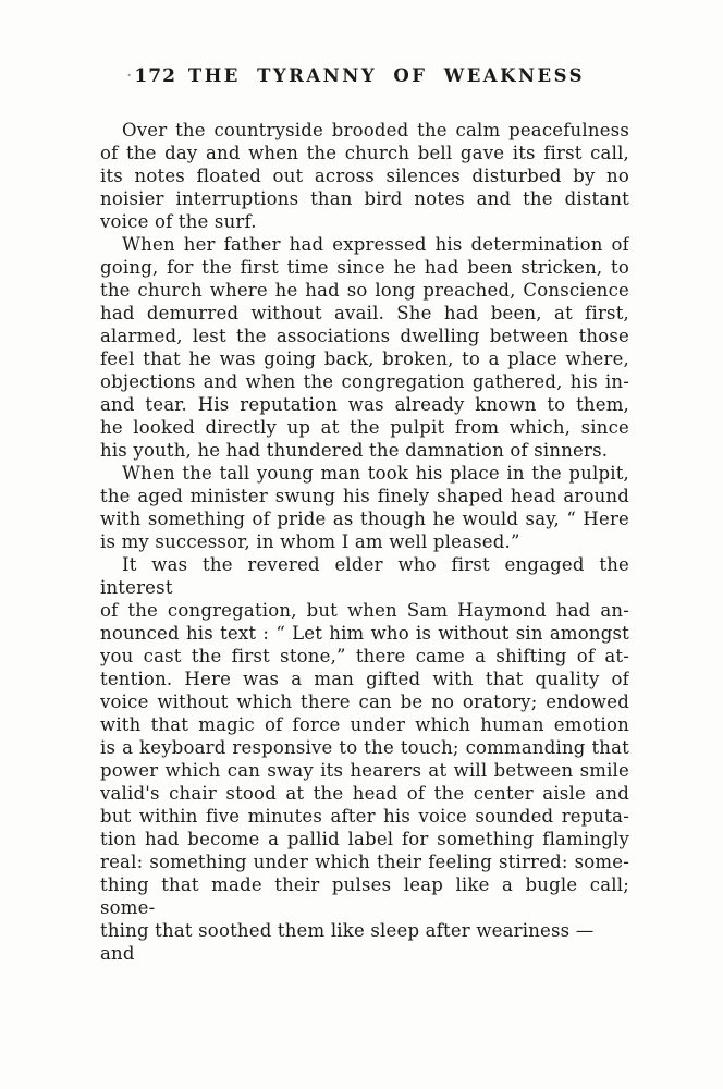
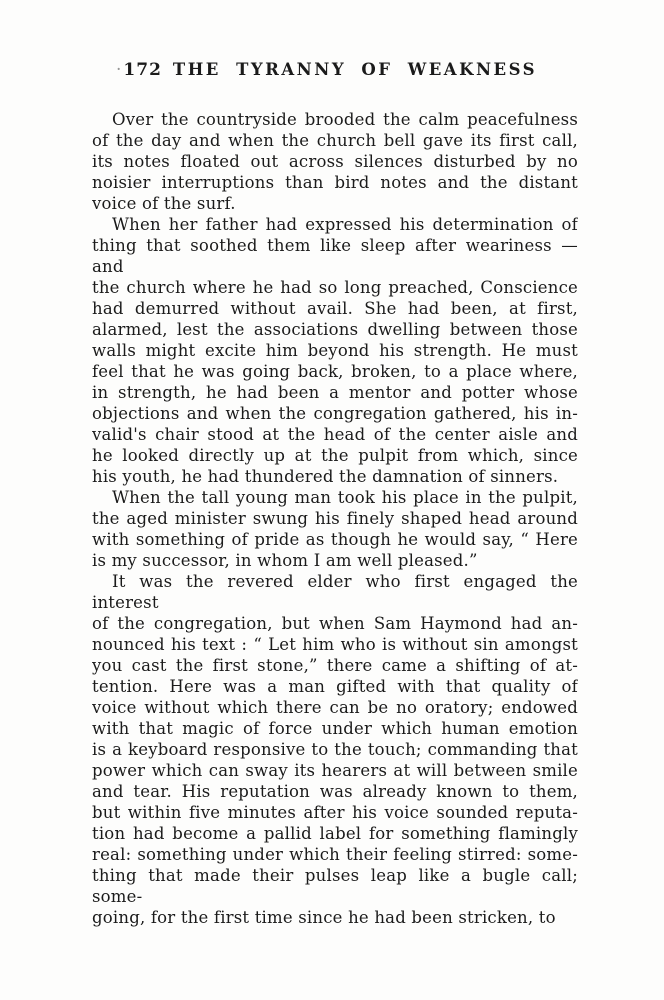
  172
  THE TYRANNY OF WEAKNESS
  Over the countryside brooded the calm peacefulness
  of the day and when the church bell gave its first call,
  its notes floated out across silences disturbed by no
  noisier interruptions than bird notes and the distant
  voice of the surf.
  When her father had expressed his determination of
- going, for the first time since he had been stricken, to
+ thing that soothed them like sleep after weariness — and
  the church where he had so long preached, Conscience
  had demurred without avail. She had been, at first,
  alarmed, lest the associations dwelling between those
+ walls might excite him beyond his strength. He must
  feel that he was going back, broken, to a place where,
+ in strength, he had been a mentor and potter whose
  objections and when the congregation gathered, his in-
- and tear. His reputation was already known to them,
+ valid's chair stood at the head of the center aisle and
  he looked directly up at the pulpit from which, since
  his youth, he had thundered the damnation of sinners.
  When the tall young man took his place in the pulpit,
  the aged minister swung his finely shaped head around
  with something of pride as though he would say, “ Here
  is my successor, in whom I am well pleased.”
  It was the revered elder who first engaged the interest
  of the congregation, but when Sam Haymond had an-
  nounced his text : “ Let him who is without sin amongst
  you cast the first stone,” there came a shifting of at-
  tention. Here was a man gifted with that quality of
  voice without which there can be no oratory; endowed
  with that magic of force under which human emotion
  is a keyboard responsive to the touch; commanding that
  power which can sway its hearers at will between smile
- valid's chair stood at the head of the center aisle and
+ and tear. His reputation was already known to them,
  but within five minutes after his voice sounded reputa-
  tion had become a pallid label for something flamingly
  real: something under which their feeling stirred: some-
  thing that made their pulses leap like a bugle call; some-
- thing that soothed them like sleep after weariness — and
+ going, for the first time since he had been stricken, to
